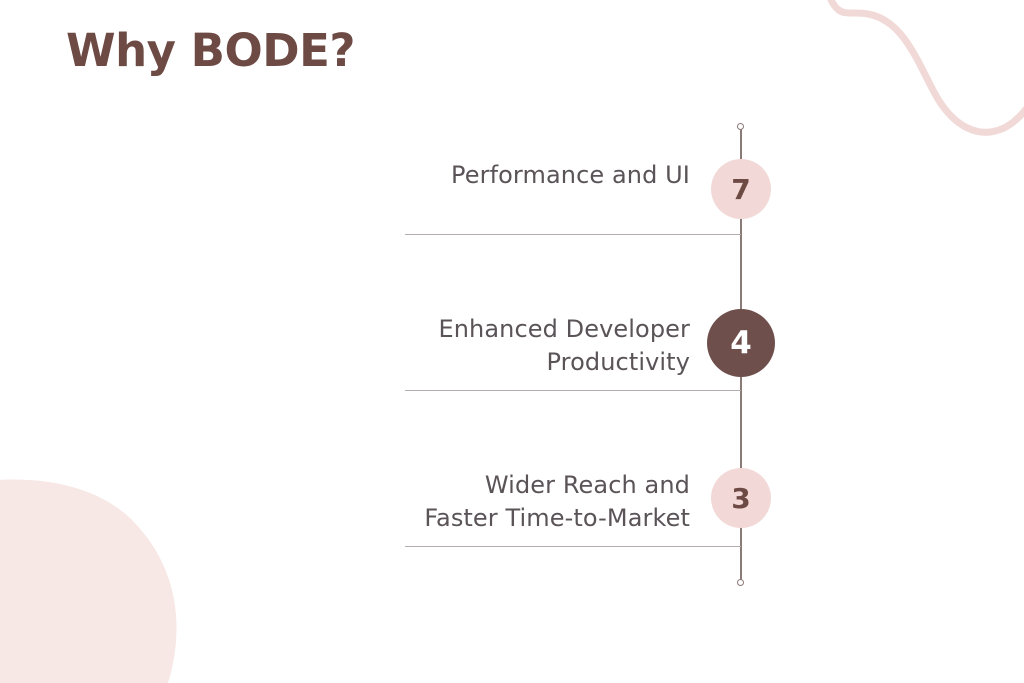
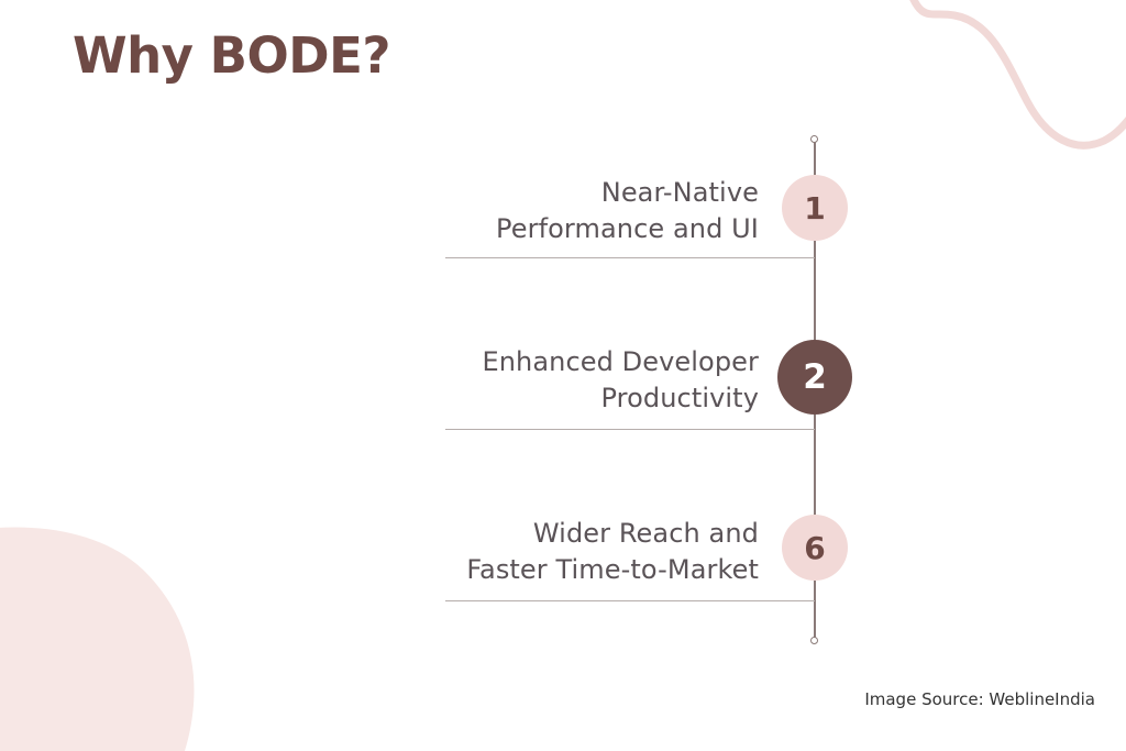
  Why BODE?
+ Near-Native
  Performance and UI
- 7
+ 1
  Enhanced Developer
  Productivity
- 4
+ 2
  Wider Reach and
  Faster Time-to-Market
- 3
+ 6
+ Image Source: WeblineIndia
